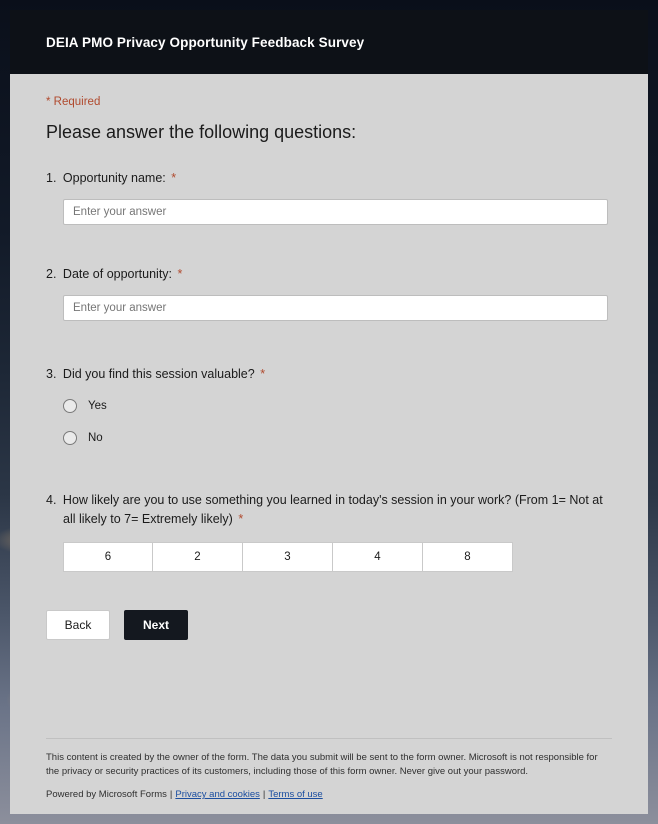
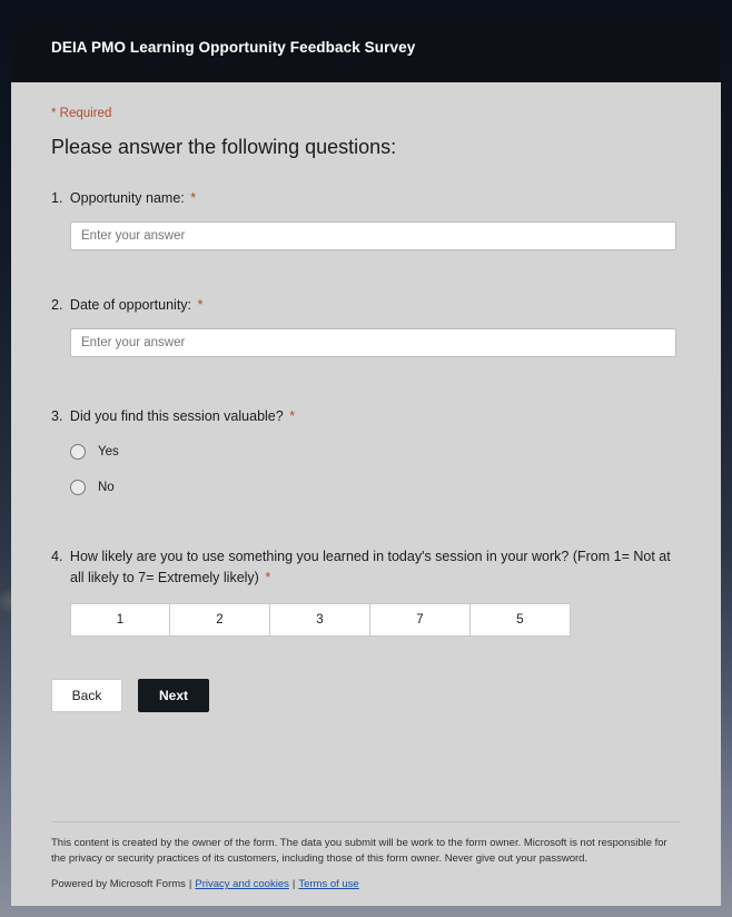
- DEIA PMO Privacy Opportunity Feedback Survey
+ DEIA PMO Learning Opportunity Feedback Survey
  * Required
  Please answer the following questions:
  1. Opportunity name: *
  Enter your answer
  2. Date of opportunity: *
  Enter your answer
  3. Did you find this session valuable? *
  Yes
  No
  4. How likely are you to use something you learned in today's session in your work? (From 1= Not at all likely to 7= Extremely likely) *
- 6
+ 1
  2
  3
- 4
+ 7
- 8
+ 5
  Back
  Next
- This content is created by the owner of the form. The data you submit will be sent to the form owner. Microsoft is not responsible for the privacy or security practices of its customers, including those of this form owner. Never give out your password.
+ This content is created by the owner of the form. The data you submit will be work to the form owner. Microsoft is not responsible for the privacy or security practices of its customers, including those of this form owner. Never give out your password.
  Powered by Microsoft Forms | Privacy and cookies | Terms of use
